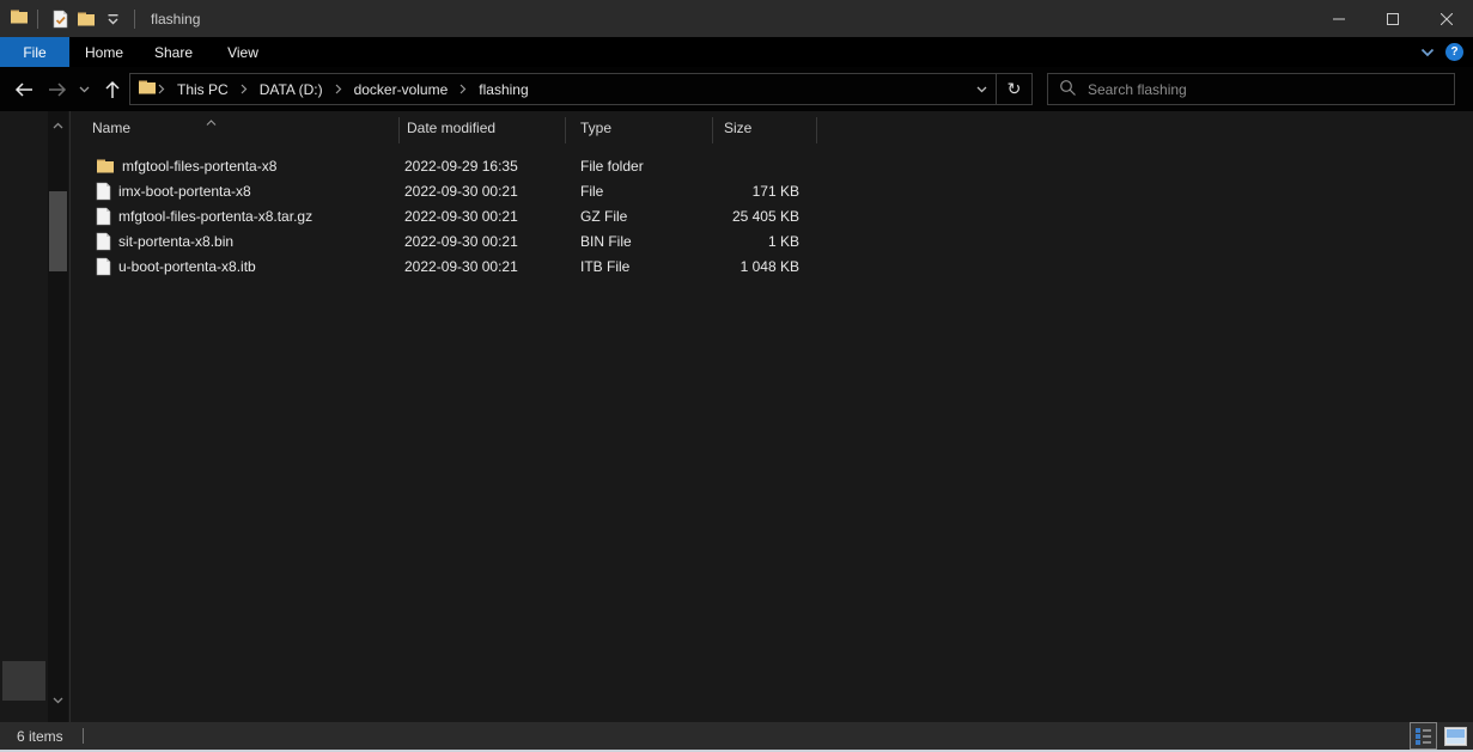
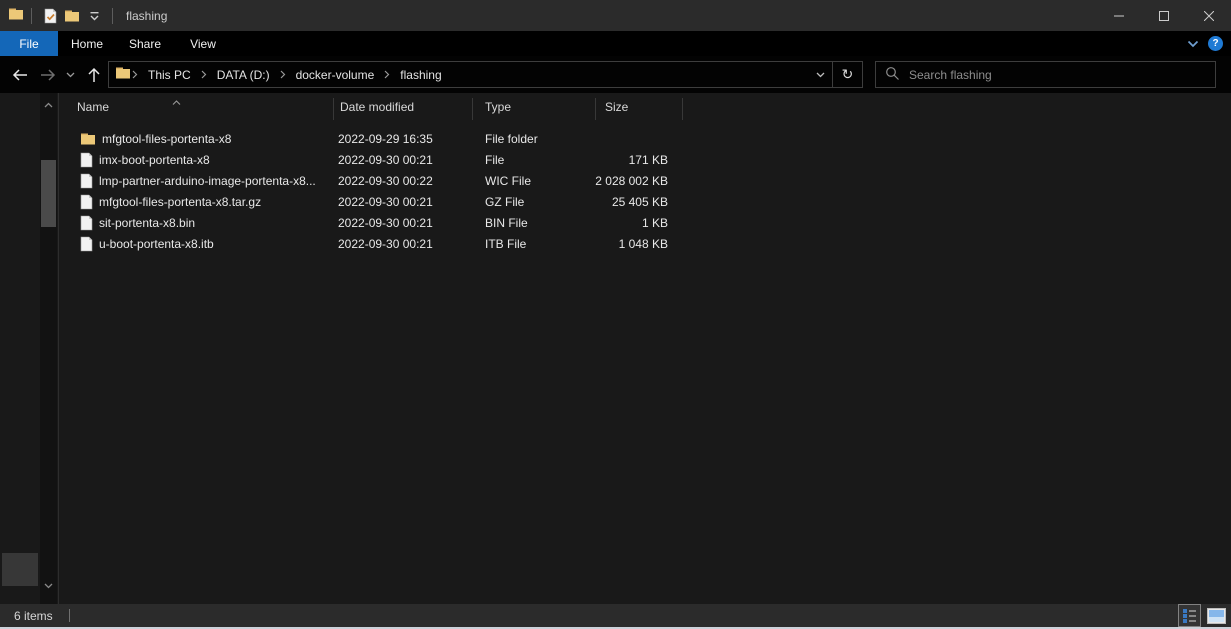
  flashing
  File
  Home
  Share
  View
  ?
  This PC
  DATA (D:)
  docker-volume
  flashing
  ↻
  Search flashing
  Name
  Date modified
  Type
  Size
  mfgtool-files-portenta-x8
  2022-09-29 16:35
  File folder
  imx-boot-portenta-x8
  2022-09-30 00:21
  File
  171 KB
+ lmp-partner-arduino-image-portenta-x8...
+ 2022-09-30 00:22
+ WIC File
+ 2 028 002 KB
  mfgtool-files-portenta-x8.tar.gz
  2022-09-30 00:21
  GZ File
  25 405 KB
  sit-portenta-x8.bin
  2022-09-30 00:21
  BIN File
  1 KB
  u-boot-portenta-x8.itb
  2022-09-30 00:21
  ITB File
  1 048 KB
  6 items
